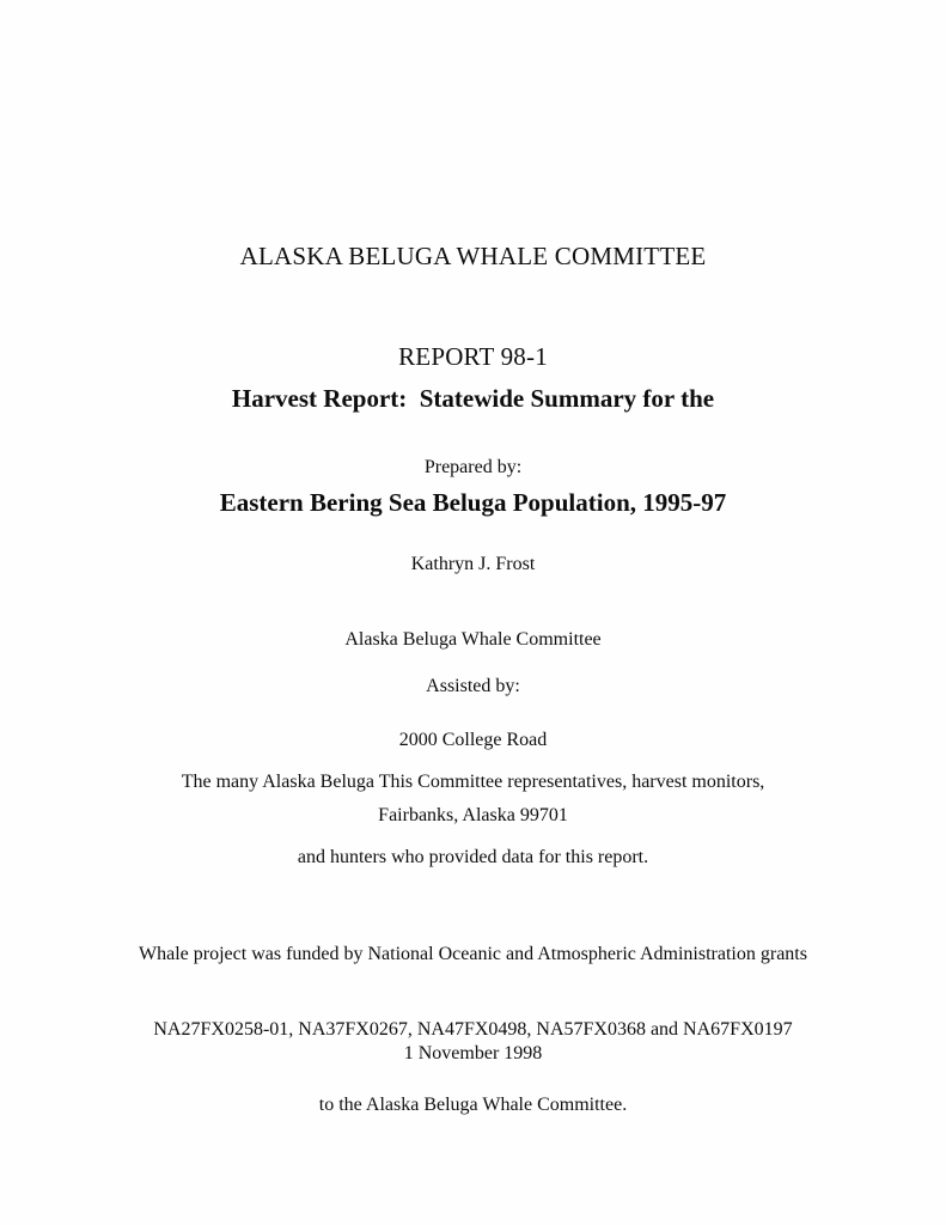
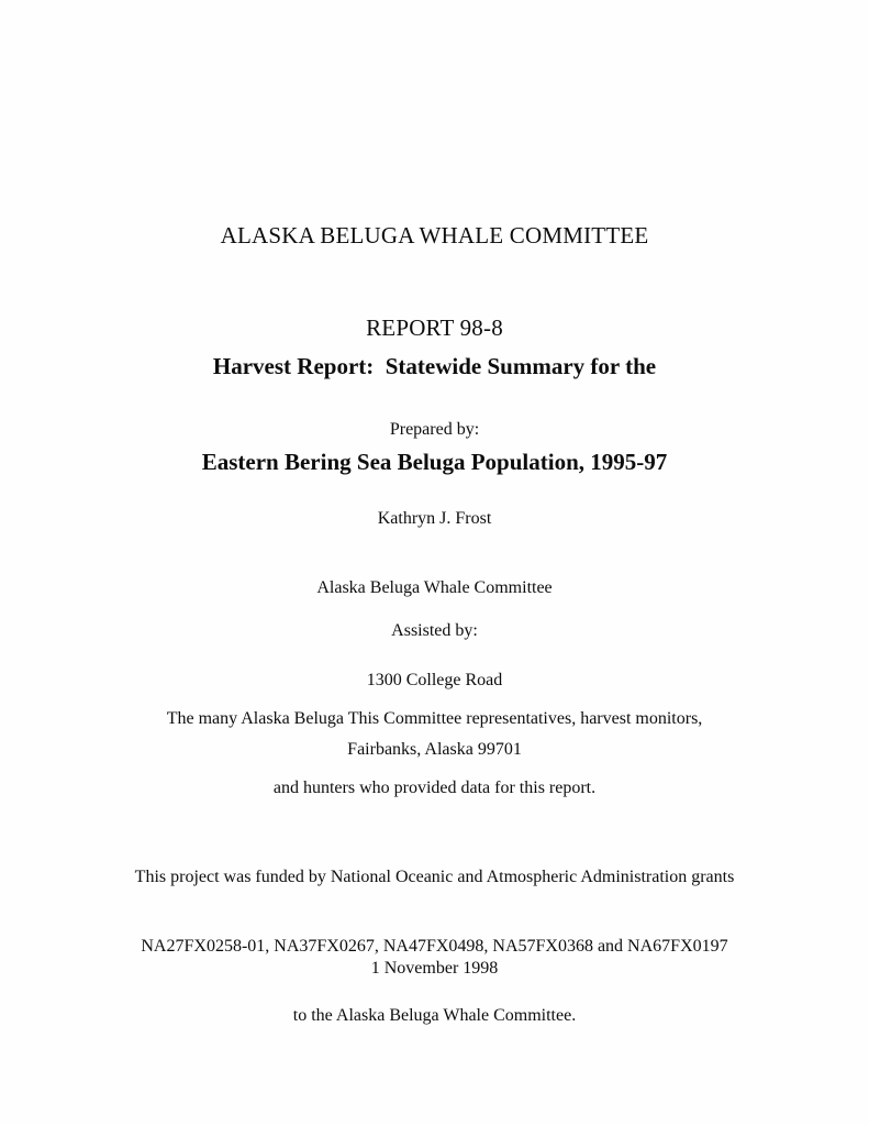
  ALASKA BELUGA WHALE COMMITTEE
- REPORT 98-1
+ REPORT 98-8
  Harvest Report: Statewide Summary for the
  Eastern Bering Sea Beluga Population, 1995-97
  Prepared by:
  Kathryn J. Frost
  Alaska Beluga Whale Committee
- 2000 College Road
+ 1300 College Road
  Fairbanks, Alaska 99701
  Assisted by:
  The many Alaska Beluga This Committee representatives, harvest monitors,
  and hunters who provided data for this report.
- Whale project was funded by National Oceanic and Atmospheric Administration grants
+ This project was funded by National Oceanic and Atmospheric Administration grants
  NA27FX0258-01, NA37FX0267, NA47FX0498, NA57FX0368 and NA67FX0197
  to the Alaska Beluga Whale Committee.
  1 November 1998
